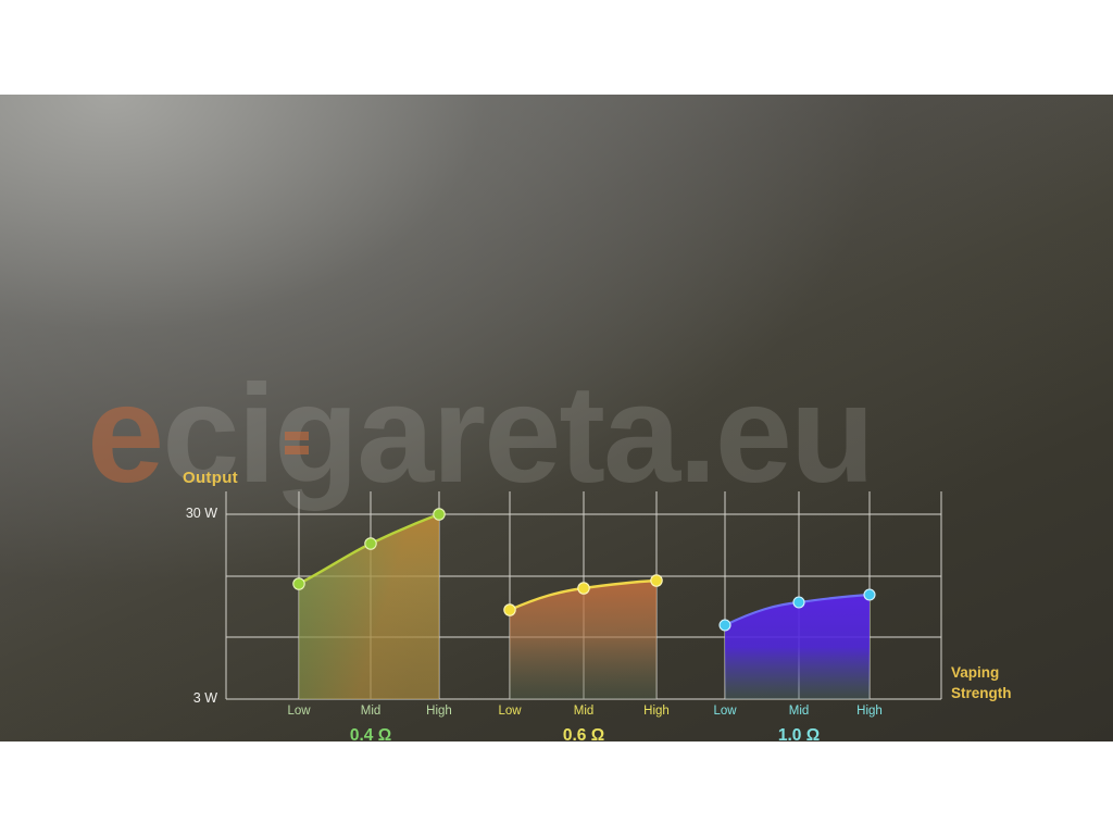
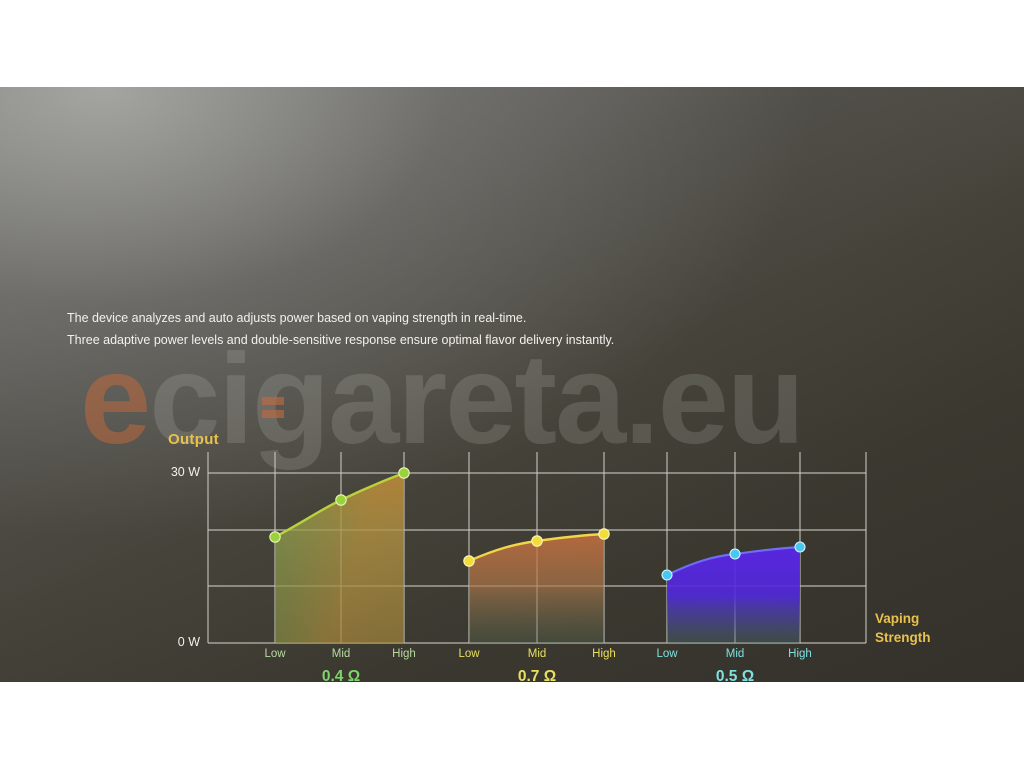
  ecigareta.eu
+ The device analyzes and auto adjusts power based on vaping strength in real-time.
+ Three adaptive power levels and double-sensitive response ensure optimal flavor delivery instantly.
  Output
  30 W
- 3 W
+ 0 W
  Vaping
  Strength
  Low
  Mid
  High
  0.4 Ω
  Low
  Mid
  High
- 0.6 Ω
+ 0.7 Ω
  Low
  Mid
  High
- 1.0 Ω
+ 0.5 Ω
